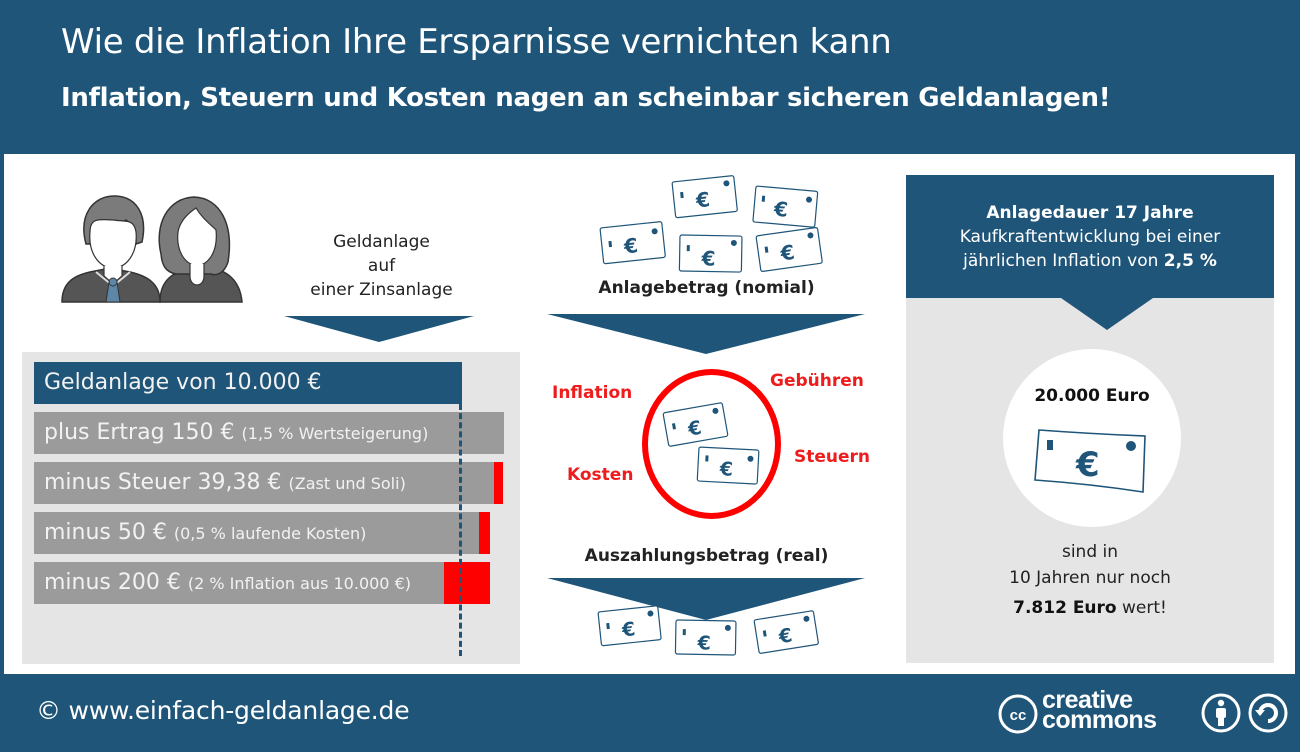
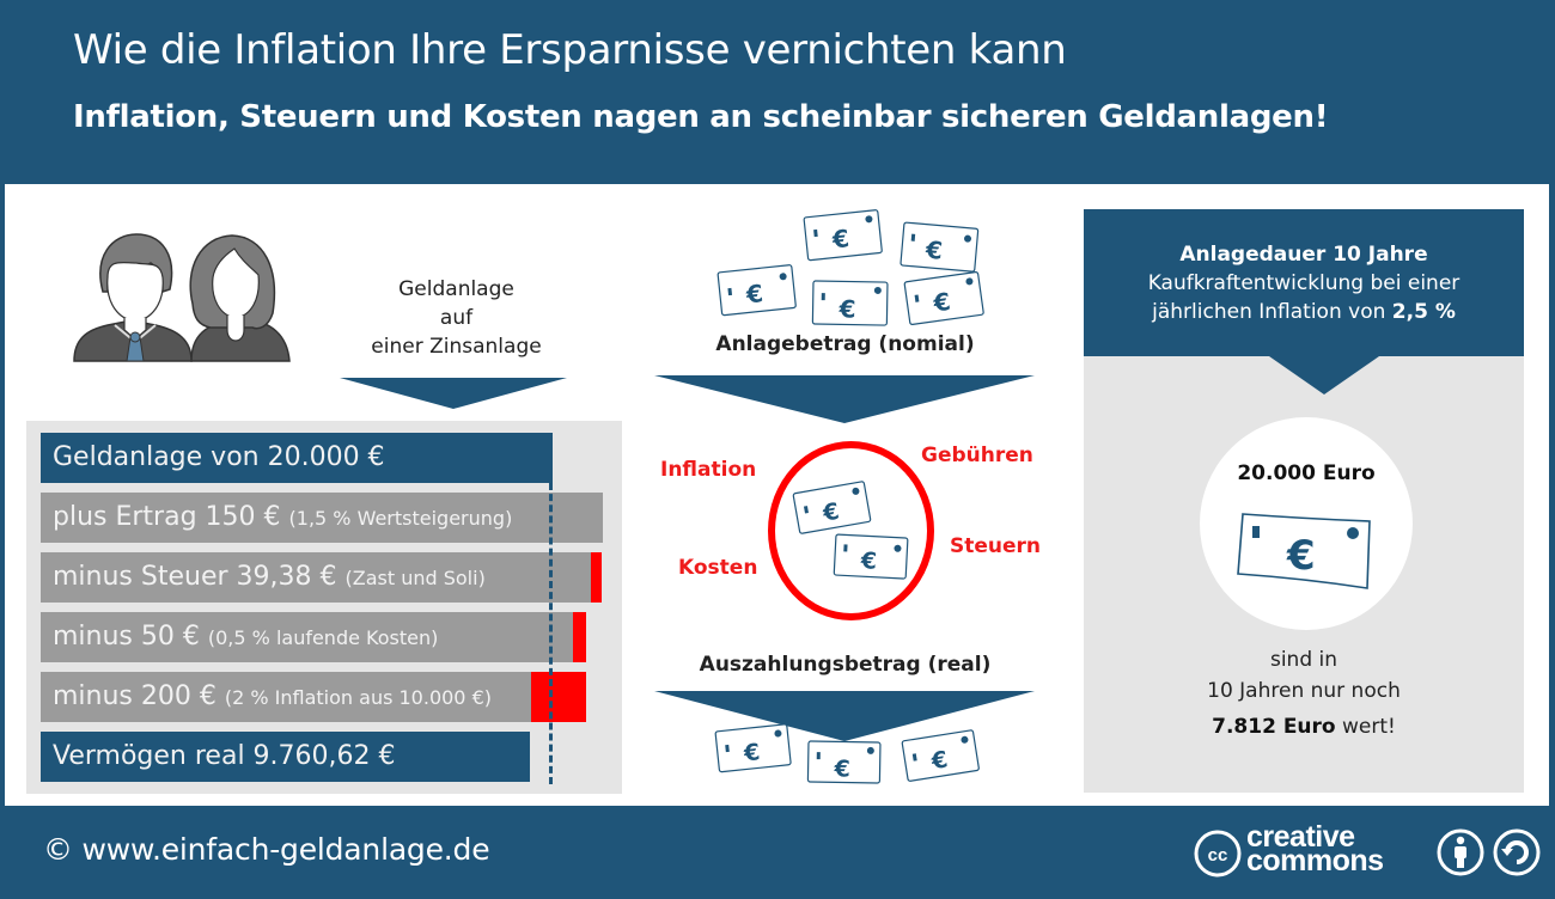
  Wie die Inflation Ihre Ersparnisse vernichten kann
  Inflation, Steuern und Kosten nagen an scheinbar sicheren Geldanlagen!
  Geldanlage
  auf
  einer Zinsanlage
- Geldanlage von 10.000 €
+ Geldanlage von 20.000 €
  plus Ertrag 150 € (1,5 % Wertsteigerung)
  minus Steuer 39,38 € (Zast und Soli)
  minus 50 € (0,5 % laufende Kosten)
  minus 200 € (2 % Inflation aus 10.000 €)
+ Vermögen real 9.760,62 €
  €
  Anlagebetrag (nomial)
  Inflation
  Gebühren
  Kosten
  Steuern
  Auszahlungsbetrag (real)
  €
- Anlagedauer 17 Jahre
+ Anlagedauer 10 Jahre
  Kaufkraftentwicklung bei einer
  jährlichen Inflation von 2,5 %
  20.000 Euro
  €
  sind in
  10 Jahren nur noch
  7.812 Euro wert!
  © www.einfach-geldanlage.de
  cc
  creative
  commons
